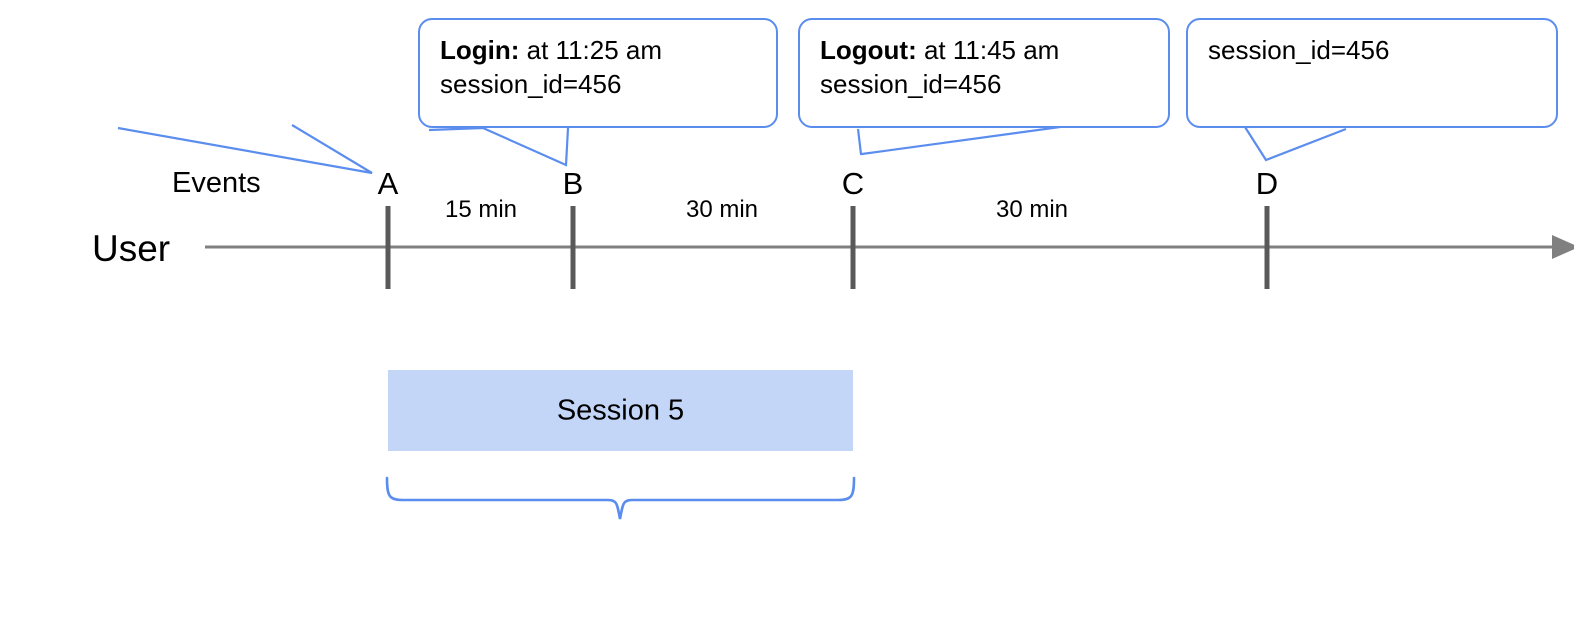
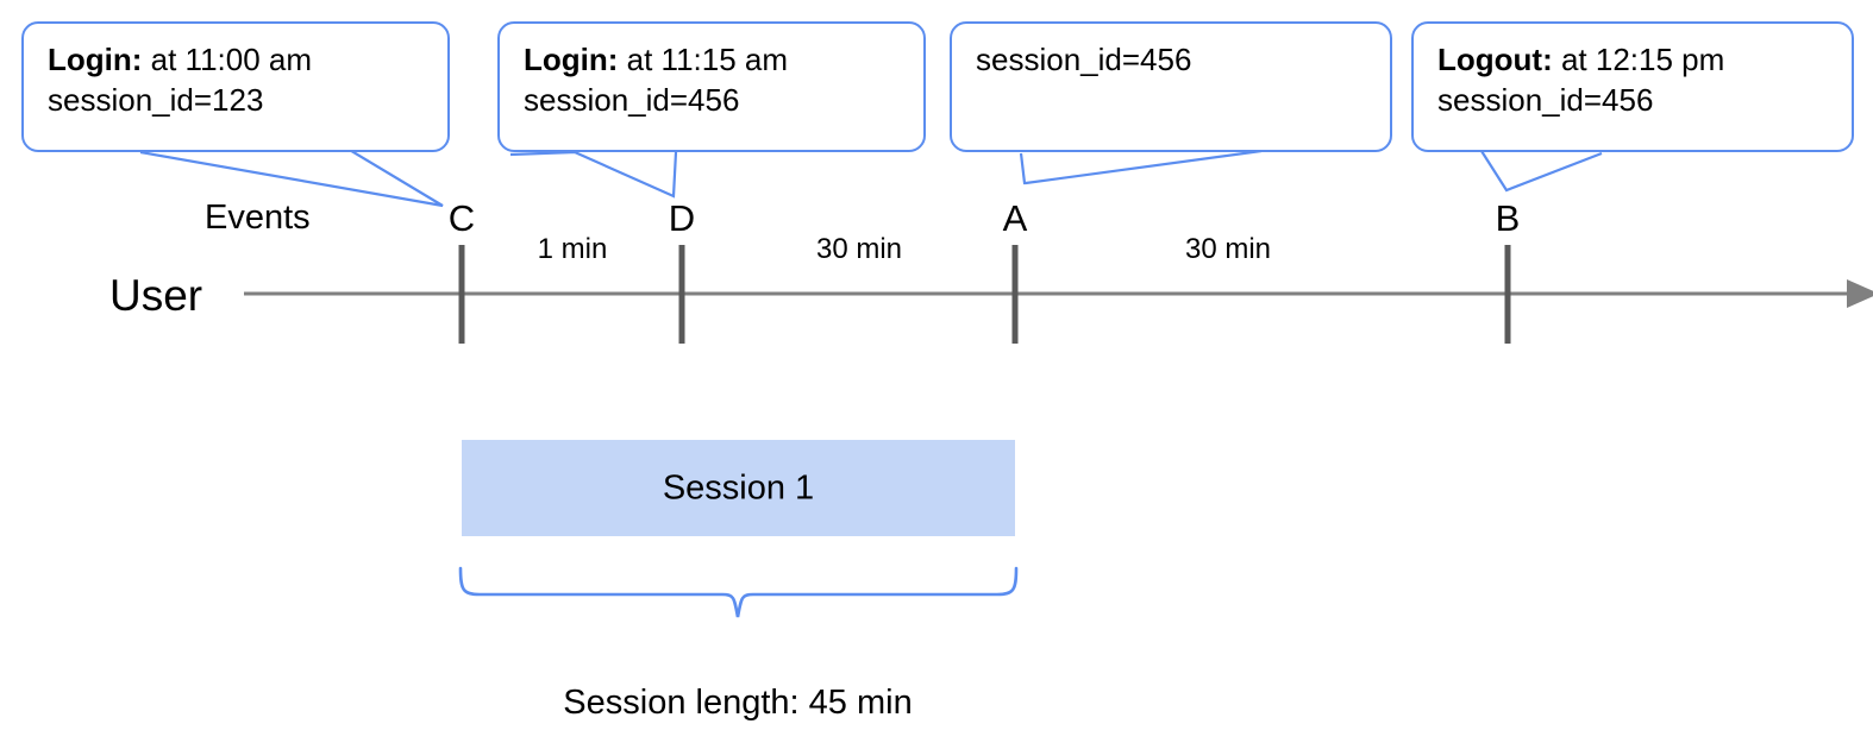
+ Login: at 11:00 am
+ session_id=123
- Login: at 11:25 am
+ Login: at 11:15 am
  session_id=456
- Logout: at 11:45 am
  session_id=456
+ Logout: at 12:15 pm
  session_id=456
  Events
  User
- A
+ C
- B
+ D
- C
+ A
- D
+ B
- 15 min
+ 1 min
  30 min
  30 min
- Session 5
+ Session 1
+ Session length: 45 min
